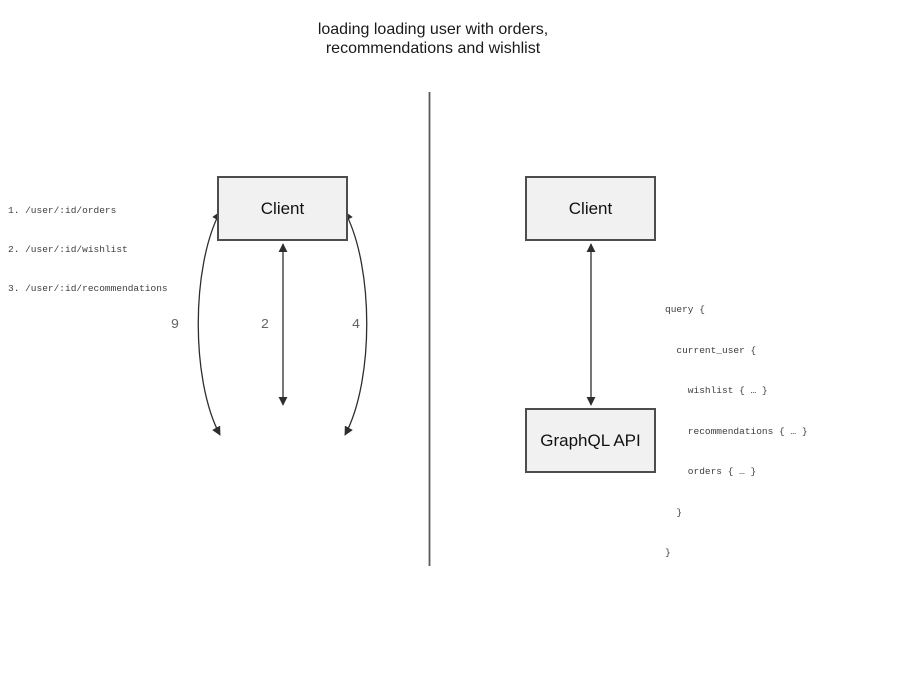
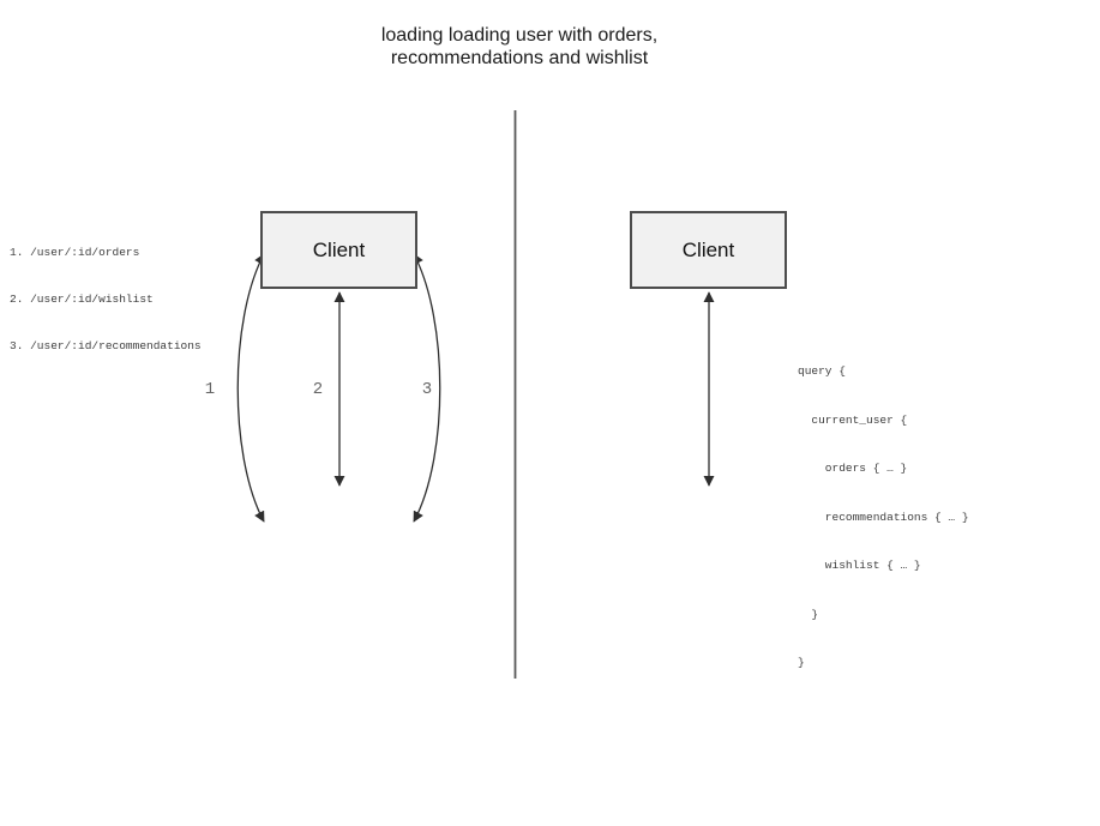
  loading loading user with orders,
  recommendations and wishlist
  1. /user/:id/orders
  2. /user/:id/wishlist
  3. /user/:id/recommendations
  Client
- 9
+ 1
  2
- 4
+ 3
  Client
- GraphQL API
  query {
  current_user {
- wishlist { … }
+ orders { … }
  recommendations { … }
- orders { … }
+ wishlist { … }
  }
  }
